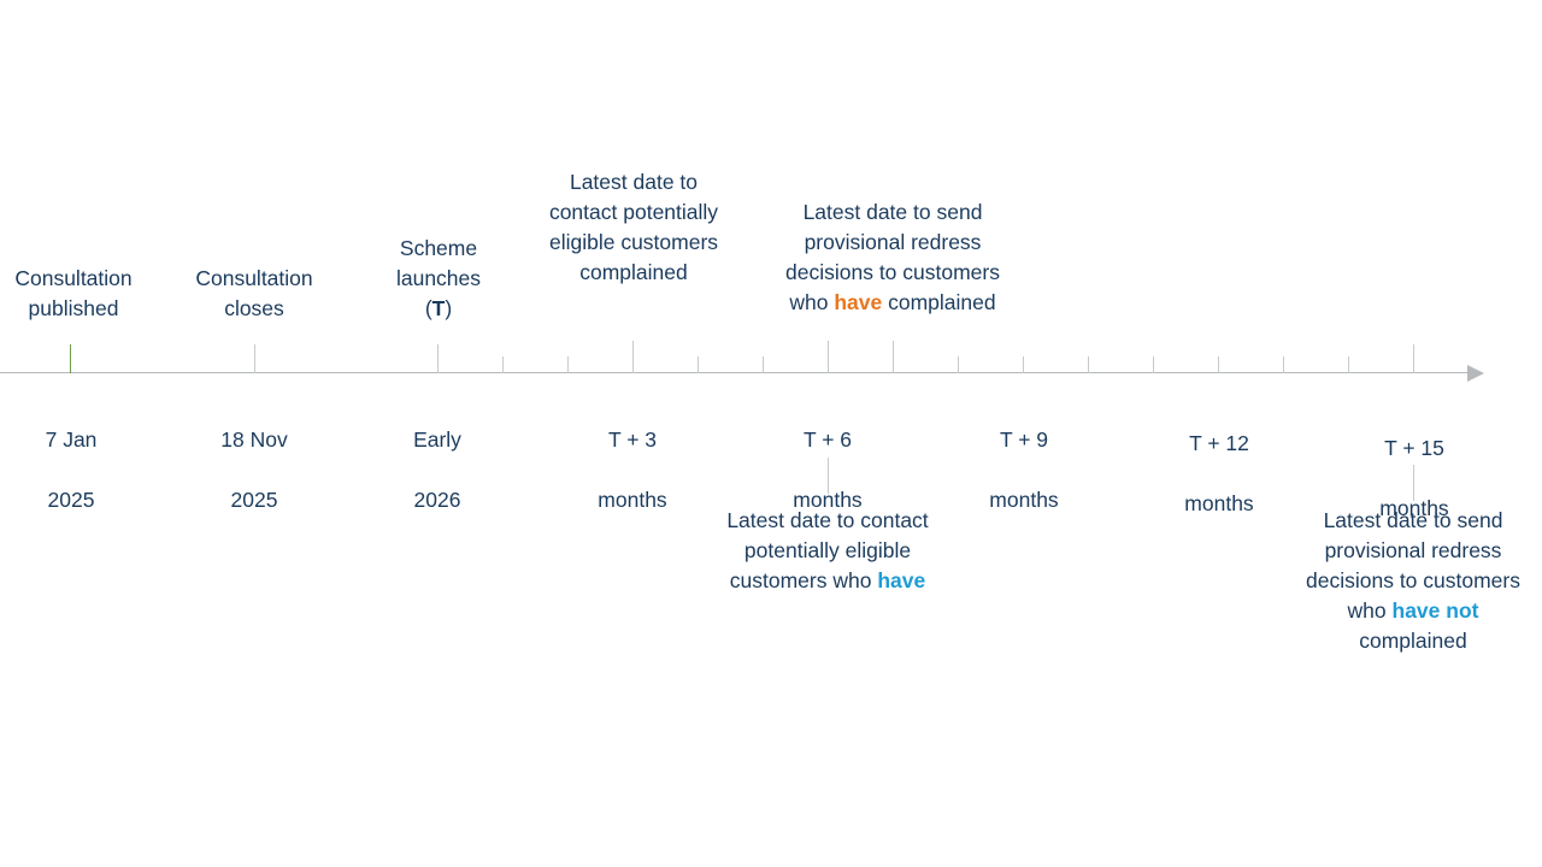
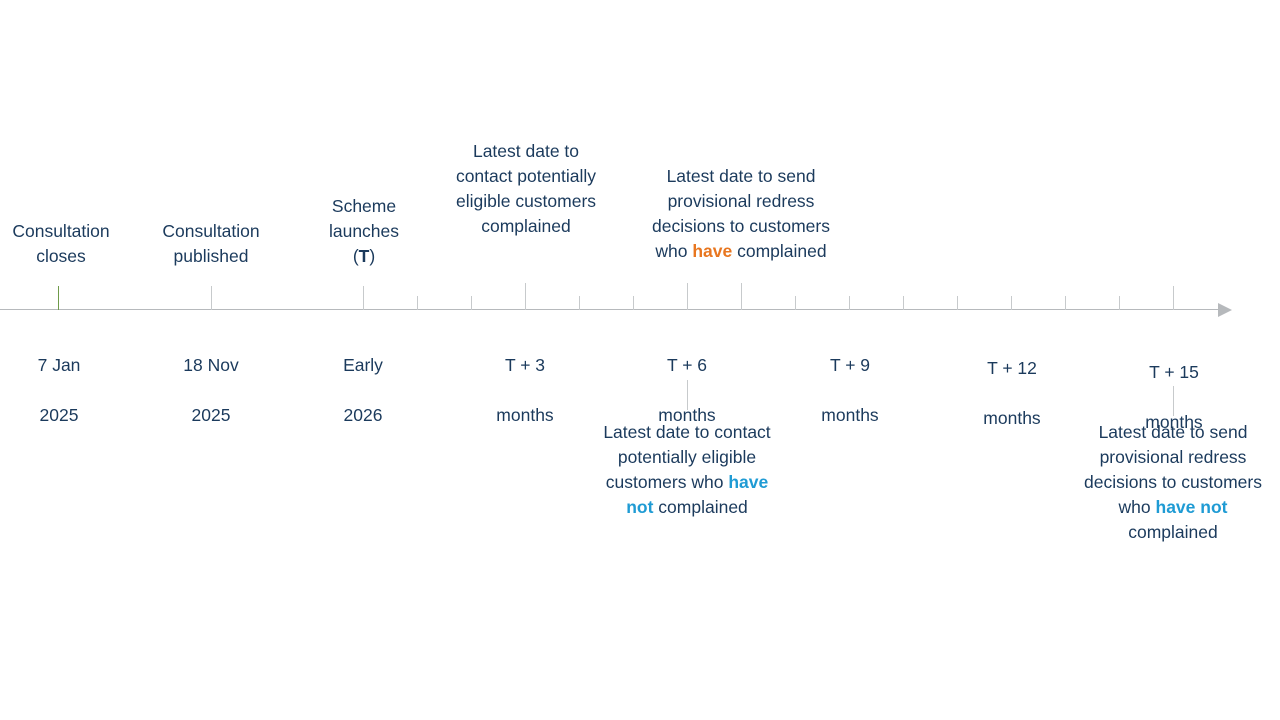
  7 Jan
  2025
  18 Nov
  2025
  Early
  2026
  T + 3
  months
  T + 6
  months
  T + 9
  months
  T + 12
  months
  T + 15
  months
  Consultation
- published
+ closes
  Consultation
- closes
+ published
  Scheme
  launches
  (T)
  Latest date to
  contact potentially
  eligible customers
  complained
  Latest date to send
  provisional redress
  decisions to customers
  who have complained
  Latest date to contact
  potentially eligible
  customers who have
+ not complained
  Latest date to send
  provisional redress
  decisions to customers
  who have not
  complained
